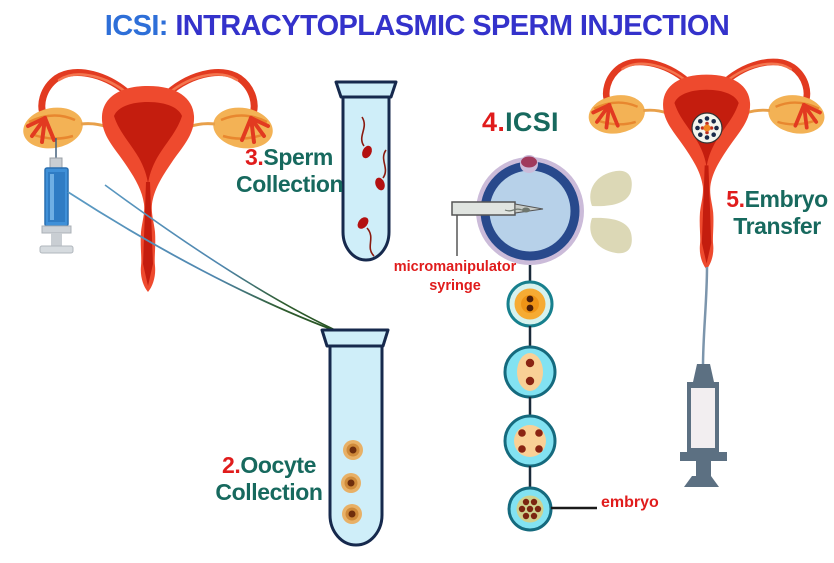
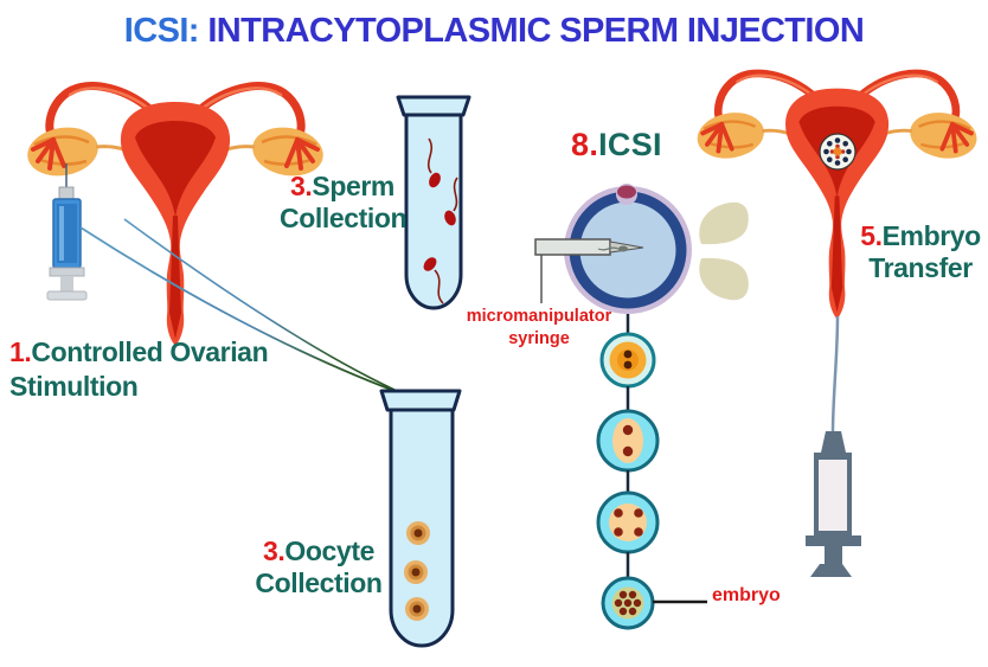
  ICSI: INTRACYTOPLASMIC SPERM INJECTION
+ 1.Controlled Ovarian
+ Stimultion
- 2.Oocyte
+ 3.Oocyte
  Collection
  3.Sperm
  Collection
- 4.ICSI
+ 8.ICSI
  5.Embryo
  Transfer
  micromanipulator
  syringe
  embryo
